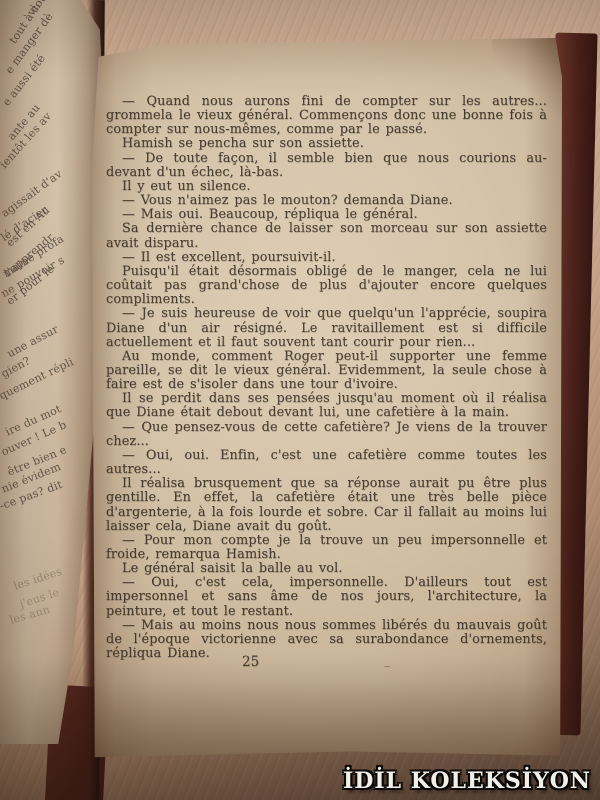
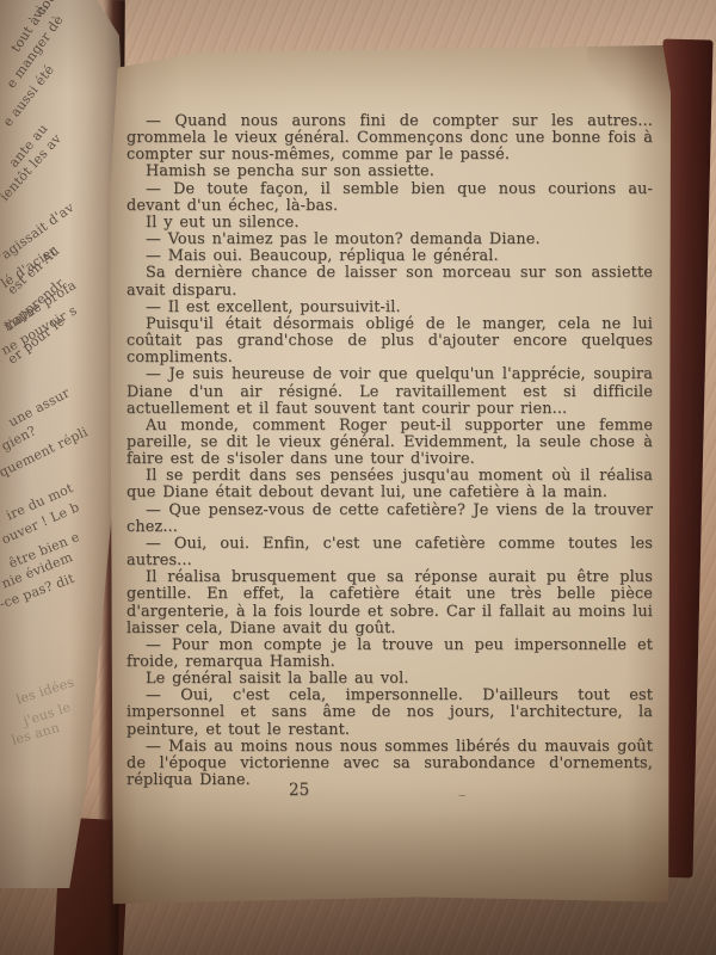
- İDİL KOLEKSİYON
